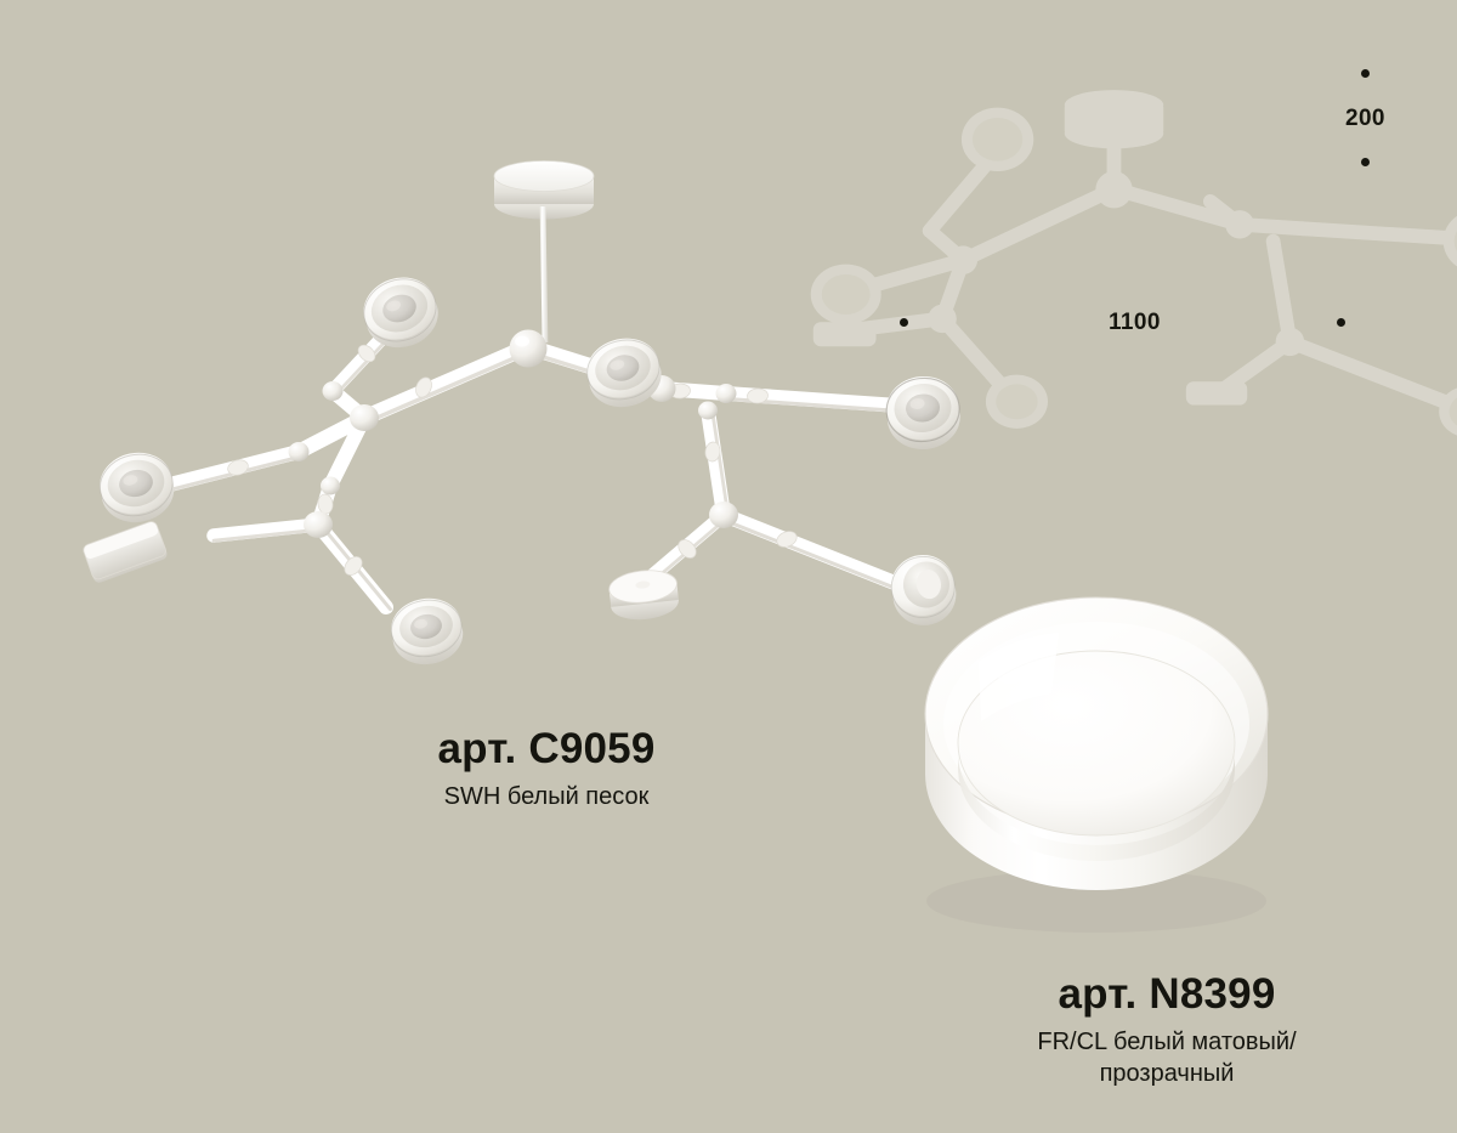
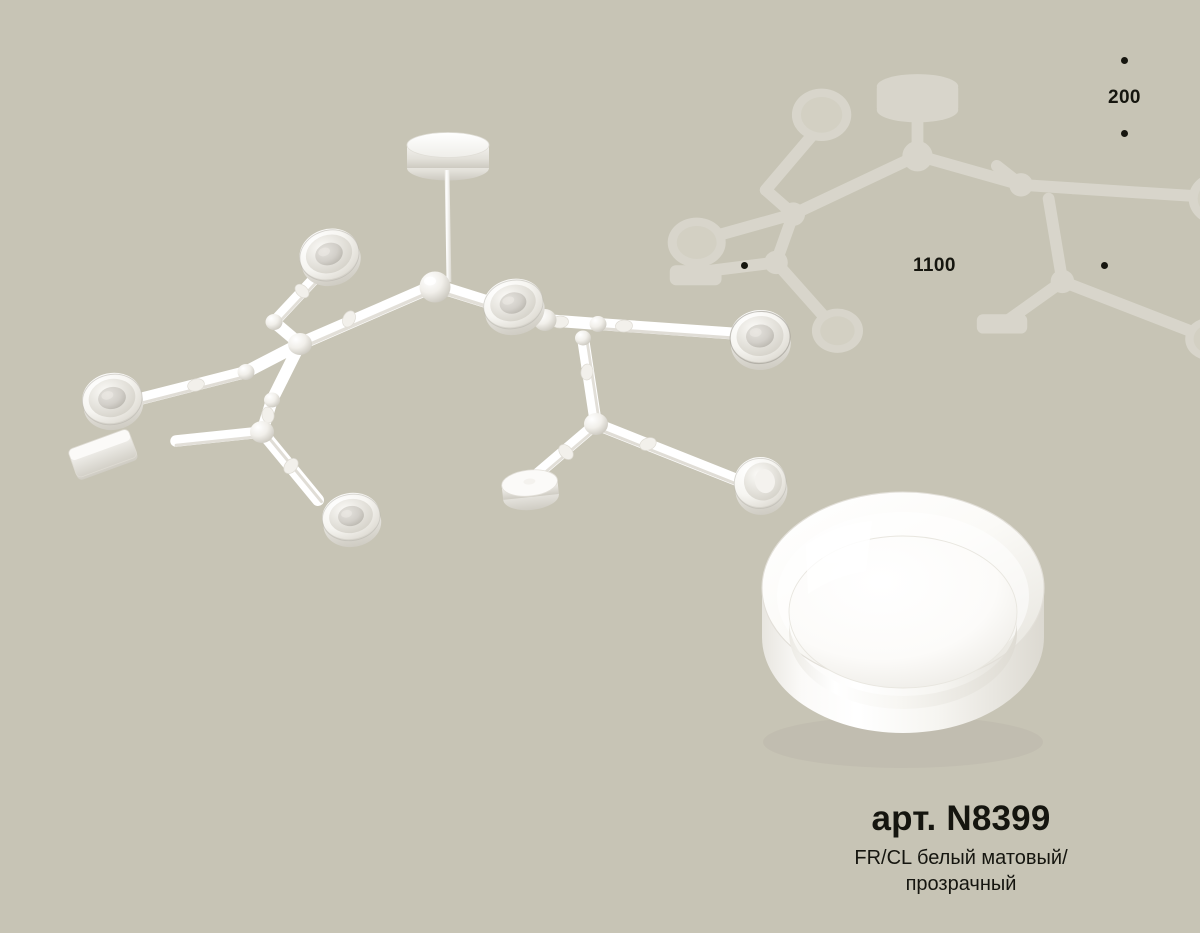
  1100
  200
- арт. C9059
- SWH белый песок
  арт. N8399
  FR/CL белый матовый/
  прозрачный
